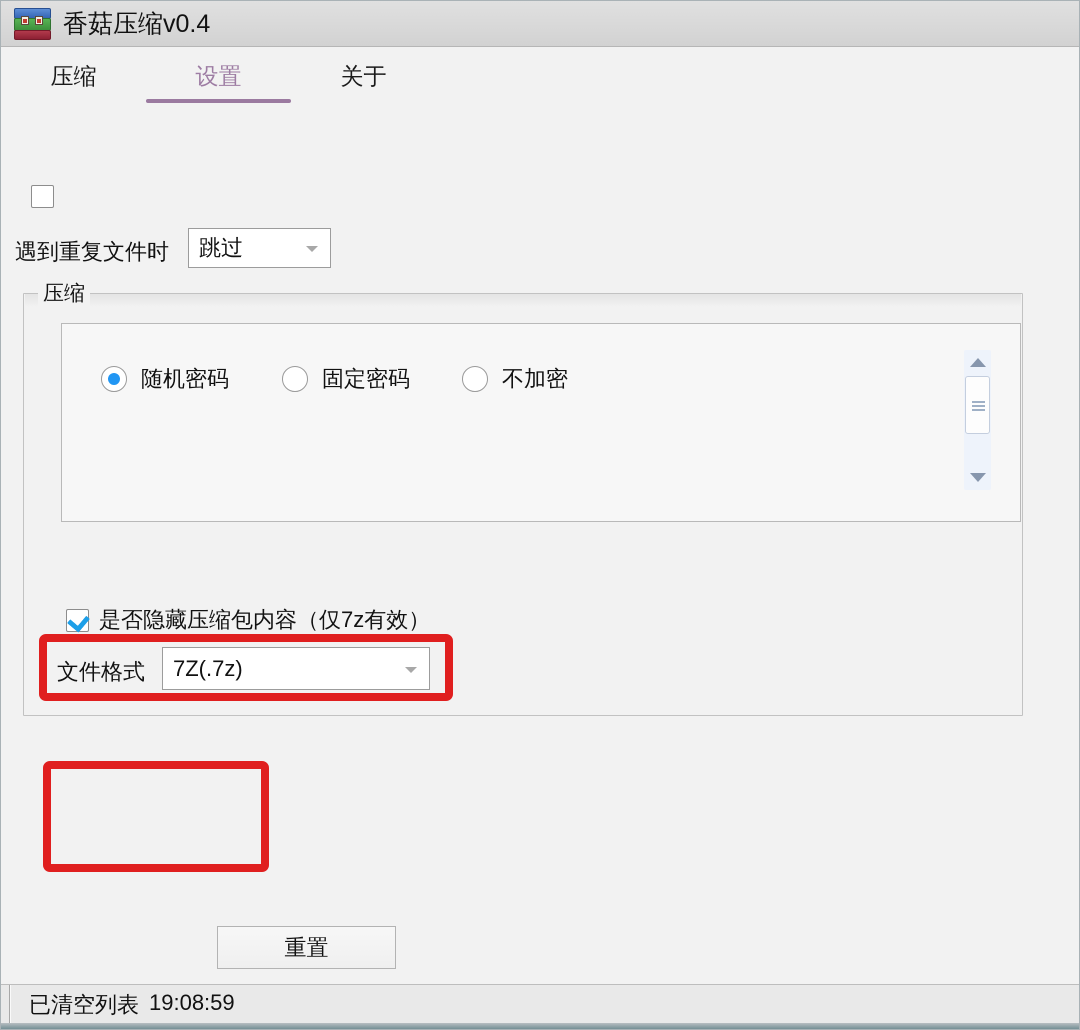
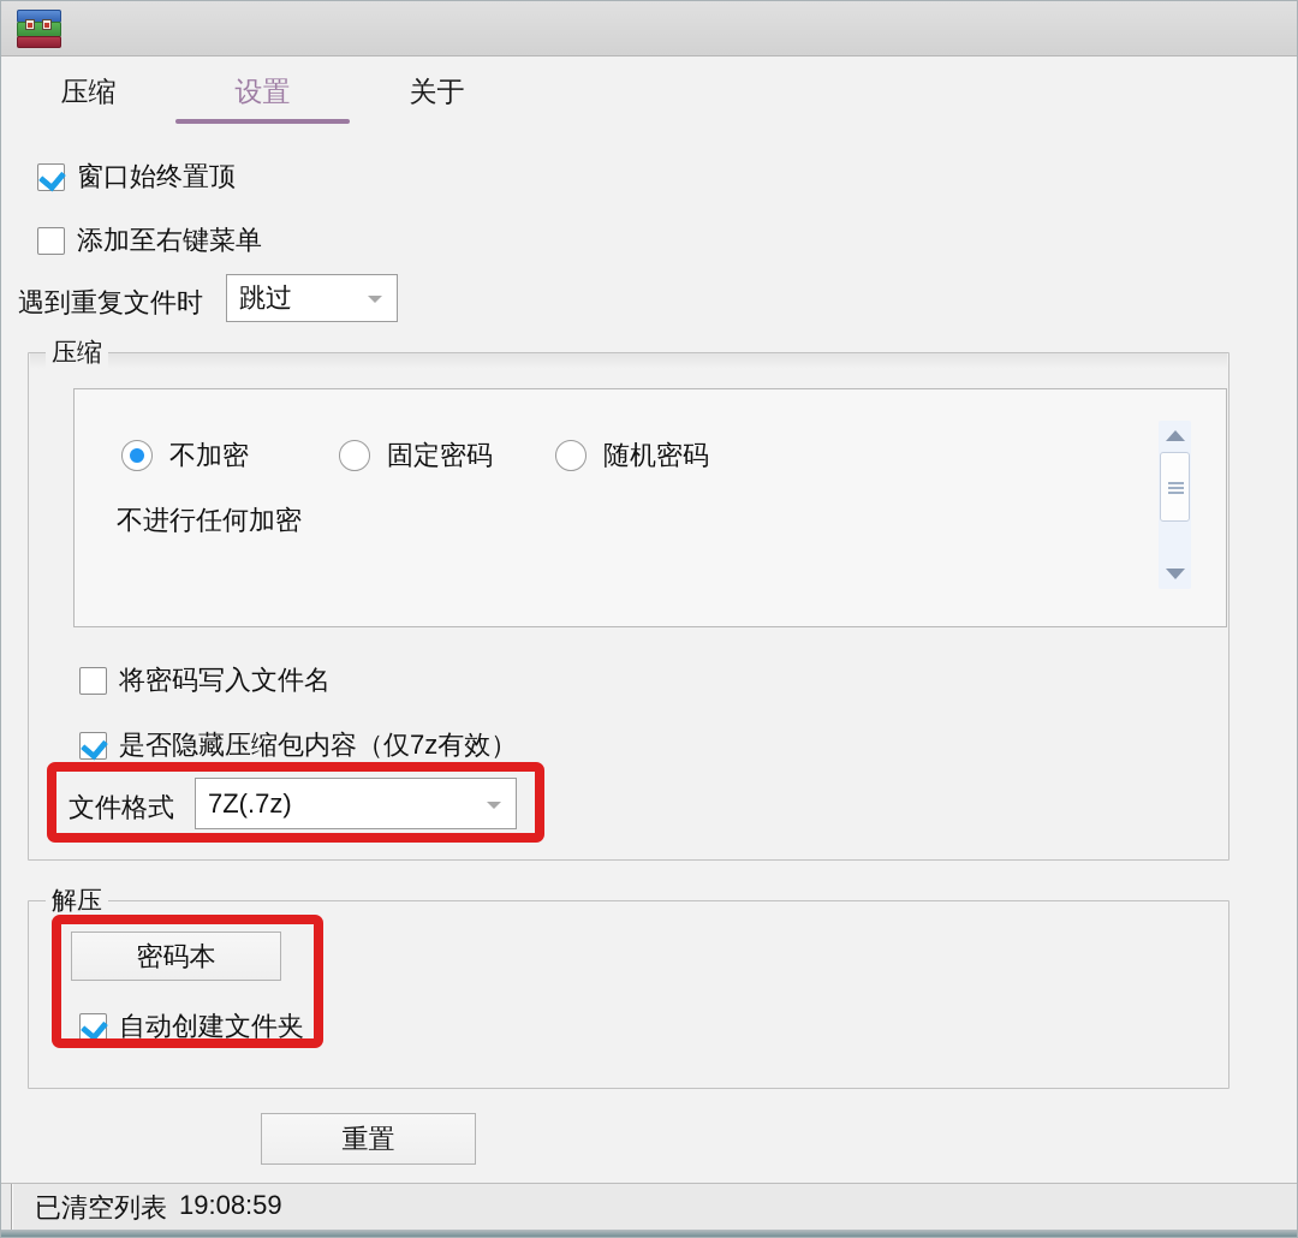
- 香菇压缩v0.4
  压缩
  设置
  关于
+ 窗口始终置顶
+ 添加至右键菜单
  遇到重复文件时
  跳过
  压缩
- 随机密码
+ 不加密
  固定密码
- 不加密
+ 随机密码
+ 不进行任何加密
+ 将密码写入文件名
  是否隐藏压缩包内容（仅7z有效）
  文件格式
  7Z(.7z)
+ 解压
+ 密码本
+ 自动创建文件夹
  重置
  已清空列表
  19:08:59
